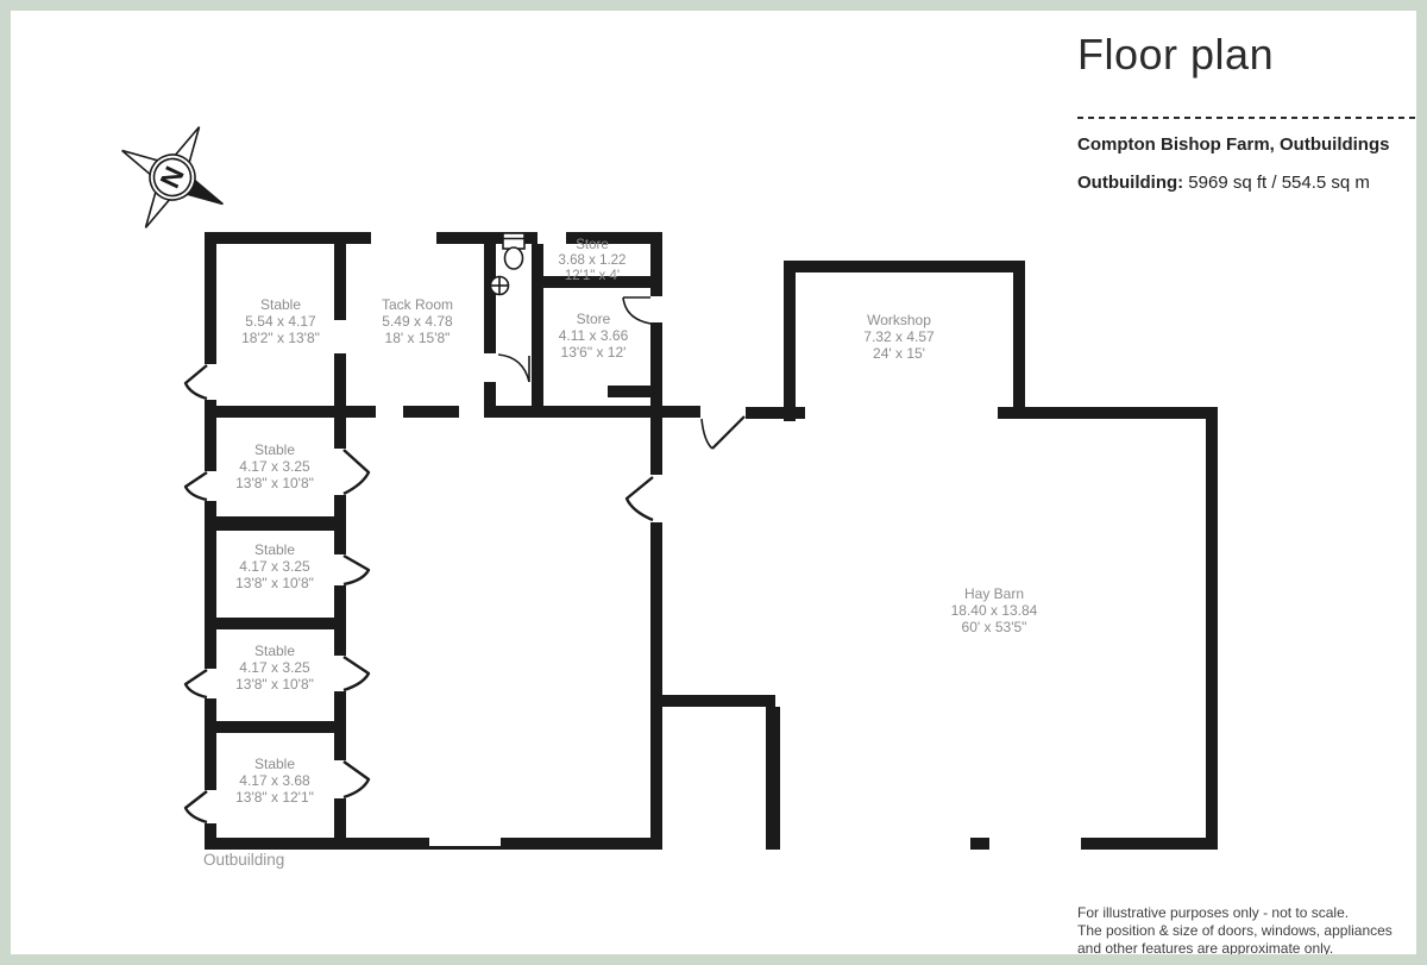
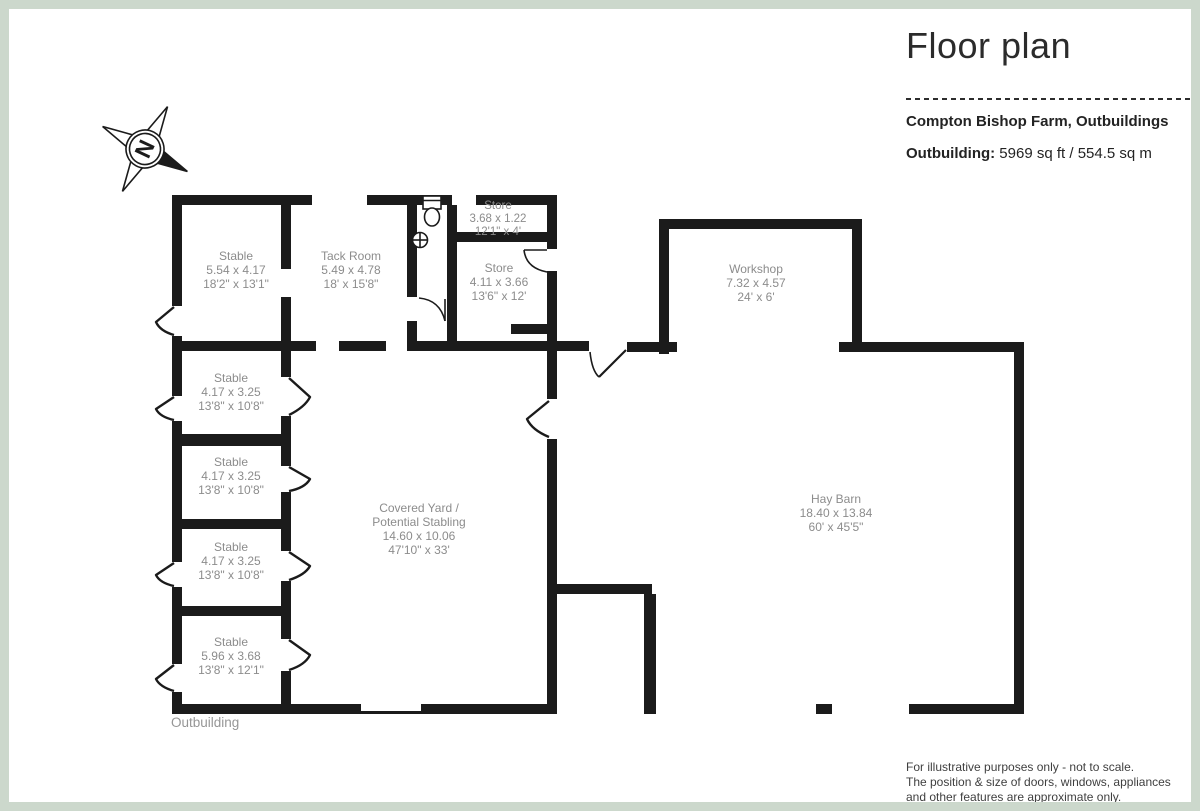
  Floor plan
  Compton Bishop Farm, Outbuildings
  Outbuilding: 5969 sq ft / 554.5 sq m
  Stable
  5.54 x 4.17
- 18'2" x 13'8"
+ 18'2" x 13'1"
  Tack Room
  5.49 x 4.78
  18' x 15'8"
  Store
  3.68 x 1.22
  12'1" x 4'
  Store
  4.11 x 3.66
  13'6" x 12'
  Workshop
  7.32 x 4.57
- 24' x 15'
+ 24' x 6'
+ Covered Yard /
+ Potential Stabling
+ 14.60 x 10.06
+ 47'10" x 33'
  Hay Barn
  18.40 x 13.84
- 60' x 53'5"
+ 60' x 45'5"
  Stable
  4.17 x 3.25
  13'8" x 10'8"
  Stable
  4.17 x 3.25
  13'8" x 10'8"
  Stable
  4.17 x 3.25
  13'8" x 10'8"
  Stable
- 4.17 x 3.68
+ 5.96 x 3.68
  13'8" x 12'1"
  Outbuilding
  For illustrative purposes only - not to scale.
  The position & size of doors, windows, appliances
  and other features are approximate only.
